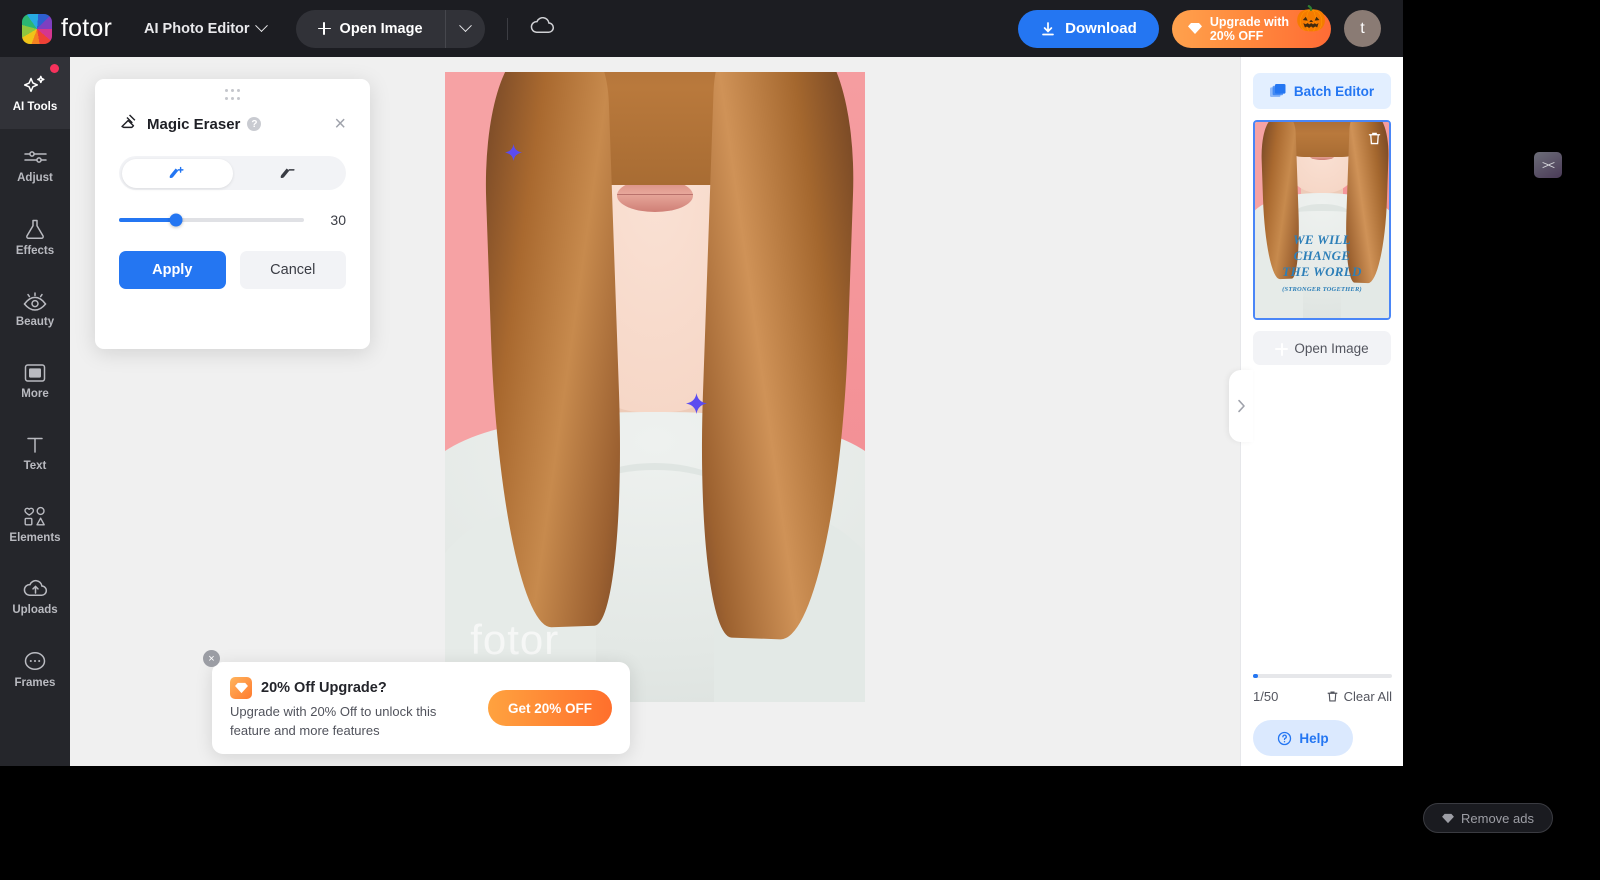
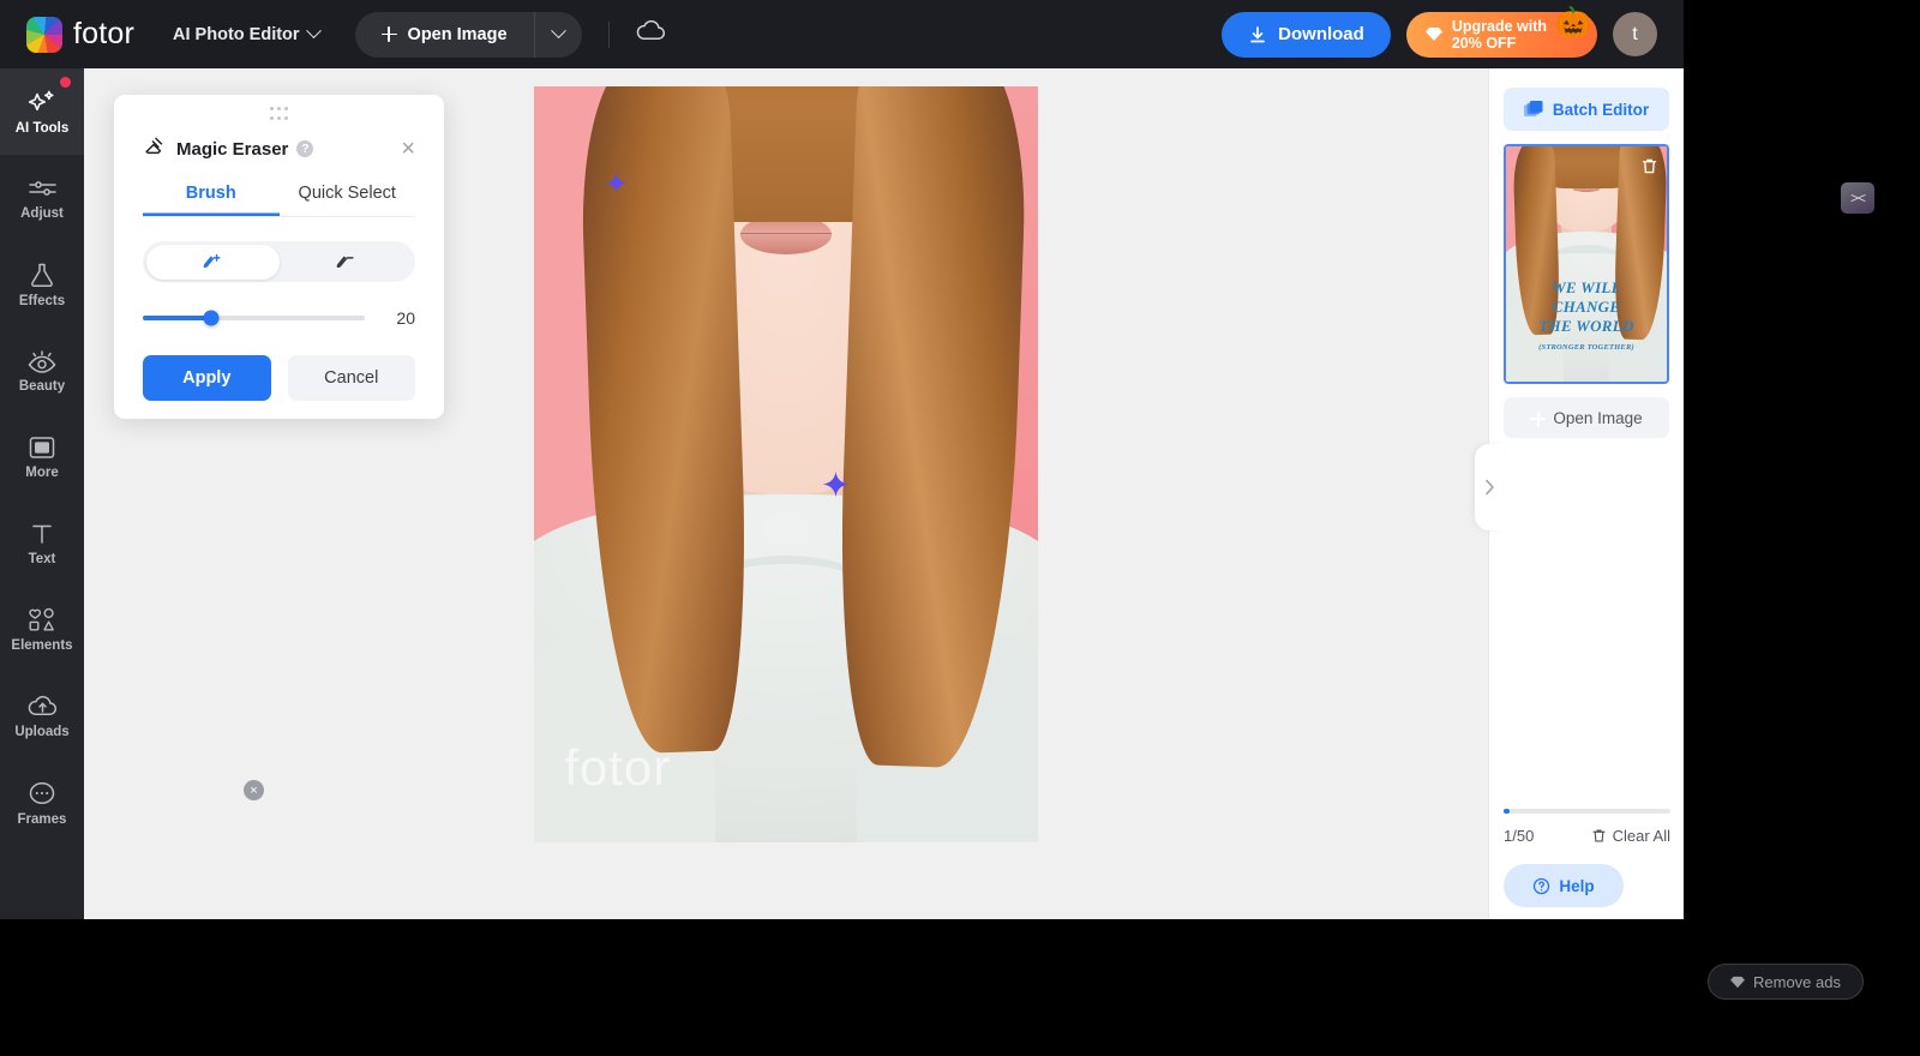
  fotor
  AI Photo Editor
  Open Image
  Download
  Upgrade with
  20% OFF
  🎃
  t
  AI Tools
  Adjust
  Effects
  Beauty
  More
  Text
  Elements
  Uploads
  Frames
  fotor
  Magic Eraser
  ?
  ×
+ Brush
+ Quick Select
- 30
+ 20
  Apply
  Cancel
  ×
- 20% Off Upgrade?
- Upgrade with 20% Off to unlock this feature and more features
- Get 20% OFF
  Batch Editor
  WE WILL
  CHANGE
  THE WORLD
  Open Image
  1/50
  Clear All
  Help
  ><
  Remove ads
